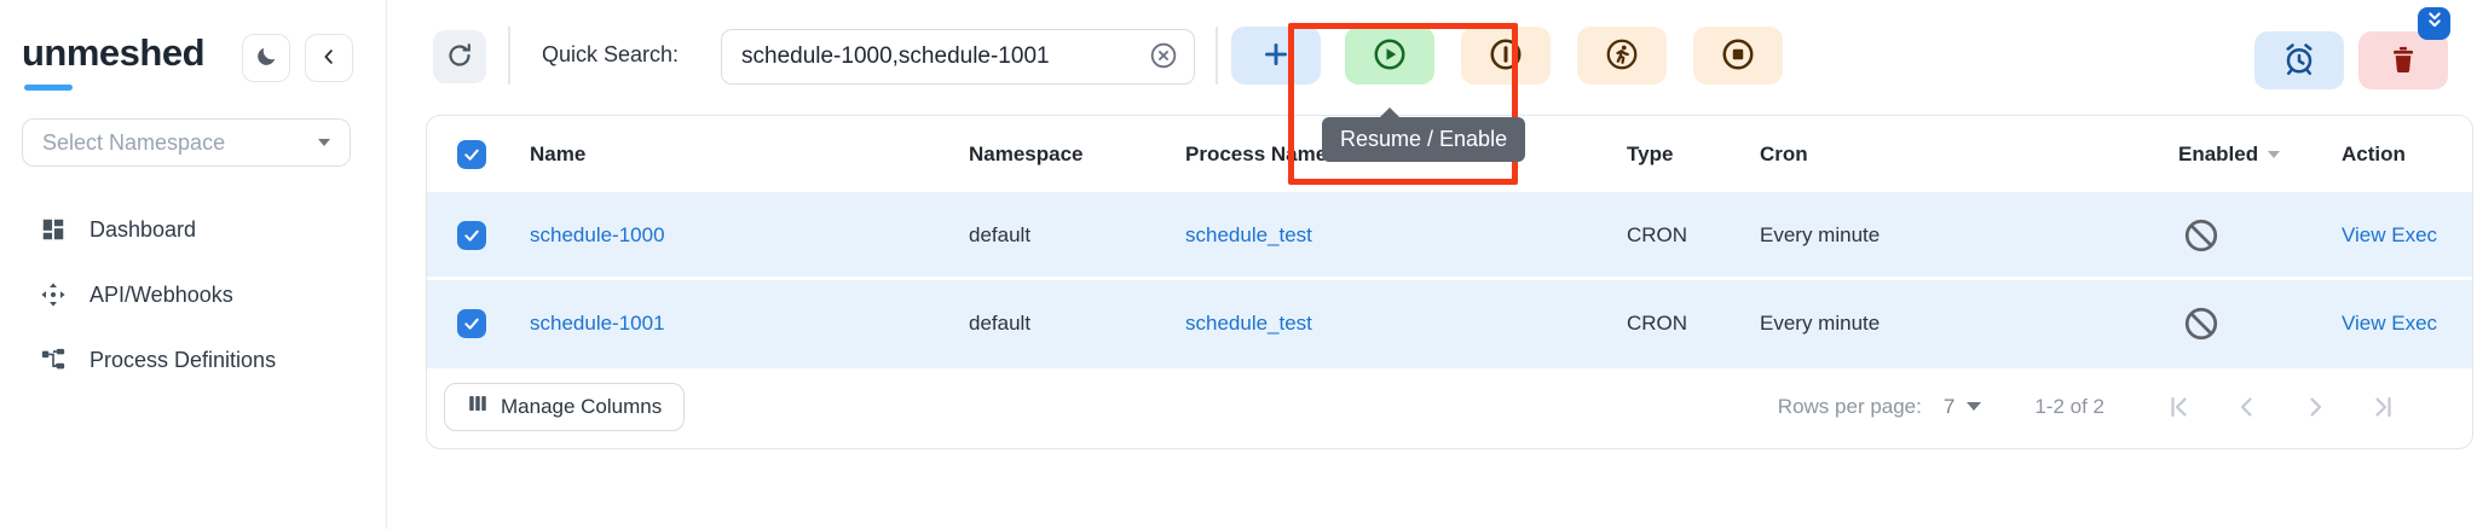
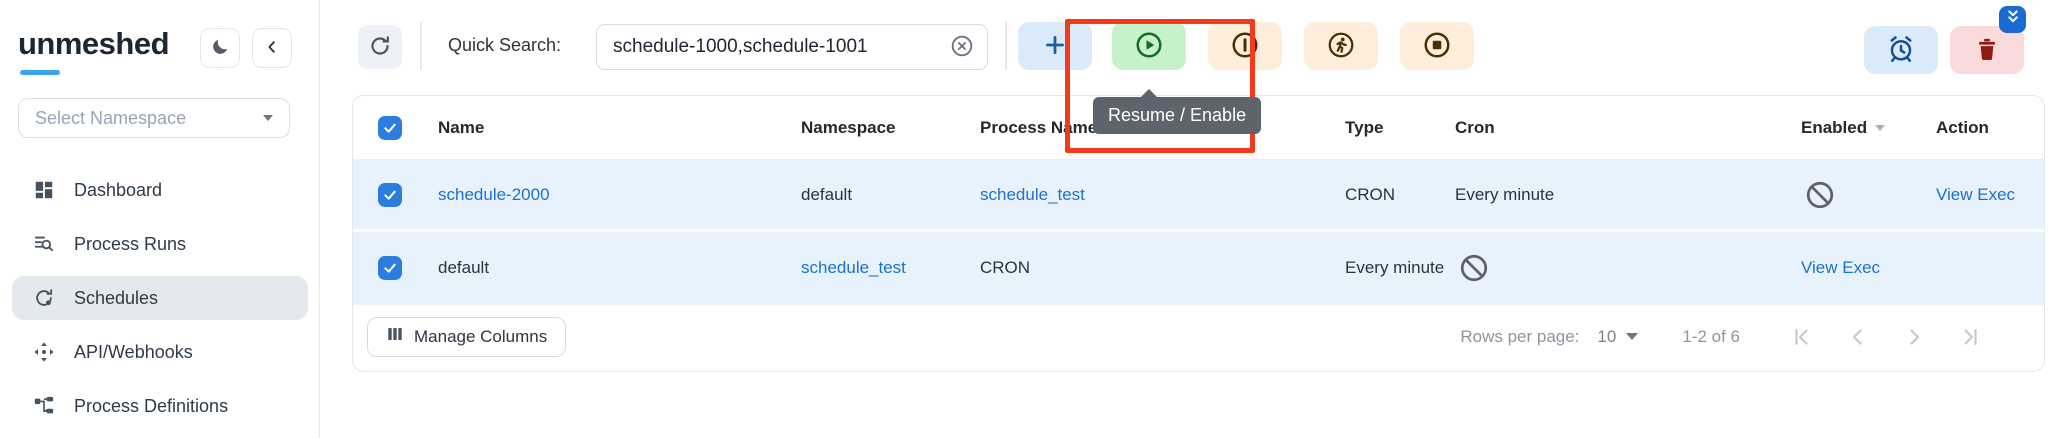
  unmeshed
  Select Namespace
  Dashboard
+ Process Runs
+ Schedules
  API/Webhooks
  Process Definitions
  Quick Search:
  schedule-1000,schedule-1001
  Name
  Namespace
  Process Nam
  Type
  Cron
  Enabled
  Action
- schedule-1000
+ schedule-2000
  default
  schedule_test
  CRON
  Every minute
  View Exec
- schedule-1001
  default
  schedule_test
  CRON
  Every minute
  View Exec
  Manage Columns
  Rows per page:
- 7
+ 10
- 1-2 of 2
+ 1-2 of 6
  Resume / Enable
